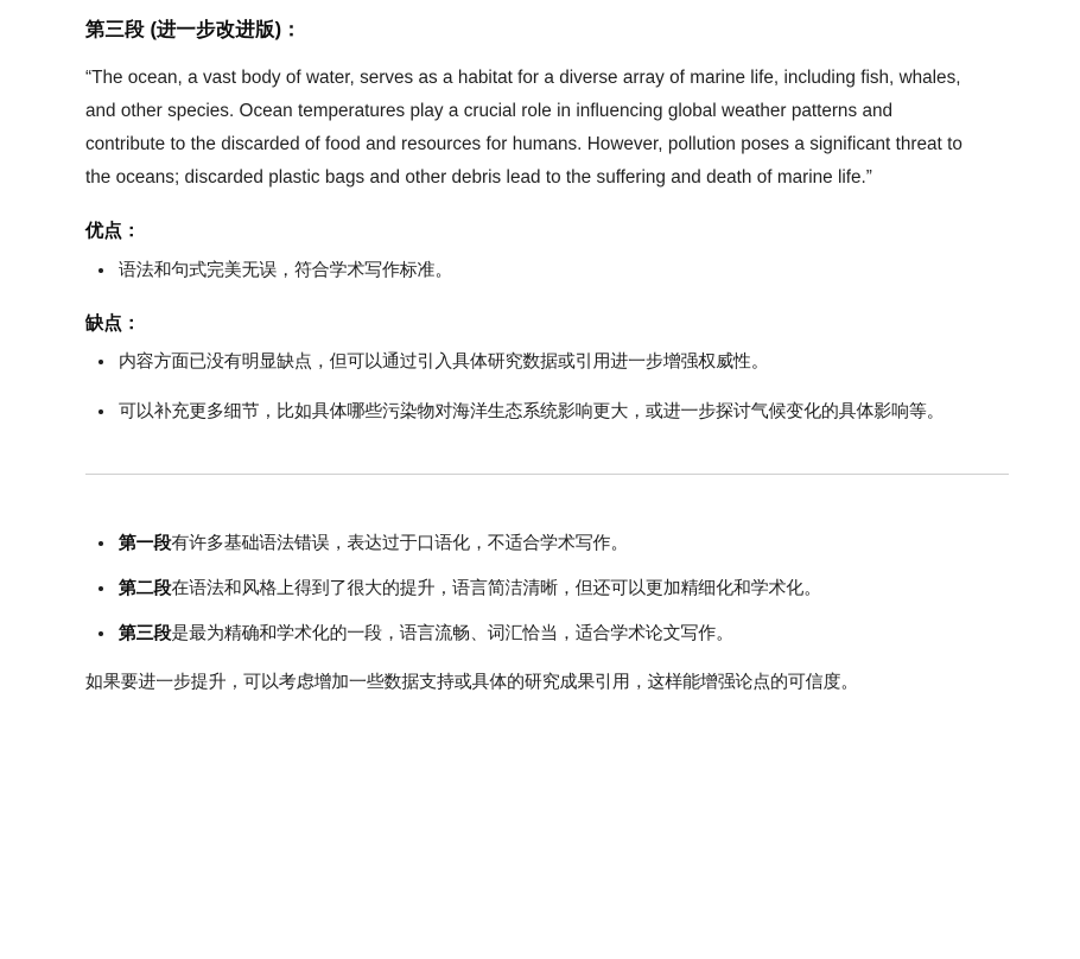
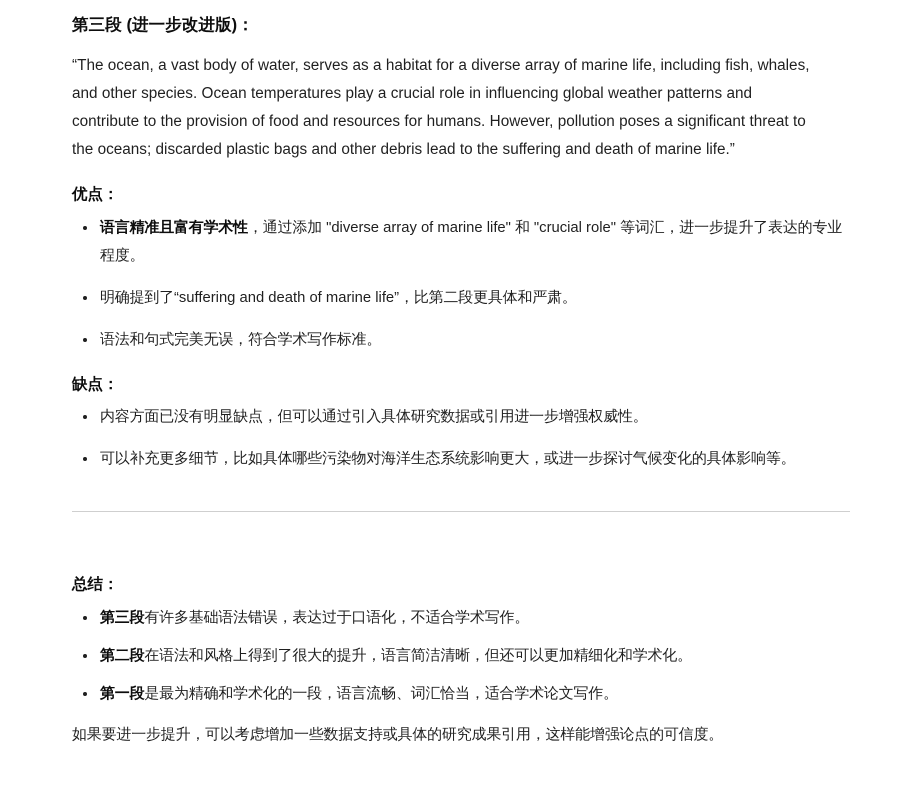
  第三段 (进一步改进版)：
- “The ocean, a vast body of water, serves as a habitat for a diverse array of marine life, including fish, whales, and other species. Ocean temperatures play a crucial role in influencing global weather patterns and contribute to the discarded of food and resources for humans. However, pollution poses a significant threat to the oceans; discarded plastic bags and other debris lead to the suffering and death of marine life.”
+ “The ocean, a vast body of water, serves as a habitat for a diverse array of marine life, including fish, whales, and other species. Ocean temperatures play a crucial role in influencing global weather patterns and contribute to the provision of food and resources for humans. However, pollution poses a significant threat to the oceans; discarded plastic bags and other debris lead to the suffering and death of marine life.”
  优点：
+ 语言精准且富有学术性，通过添加 "diverse array of marine life" 和 "crucial role" 等词汇，进一步提升了表达的专业程度。
+ 明确提到了“suffering and death of marine life”，比第二段更具体和严肃。
  语法和句式完美无误，符合学术写作标准。
  缺点：
  内容方面已没有明显缺点，但可以通过引入具体研究数据或引用进一步增强权威性。
  可以补充更多细节，比如具体哪些污染物对海洋生态系统影响更大，或进一步探讨气候变化的具体影响等。
+ 总结：
- 第一段有许多基础语法错误，表达过于口语化，不适合学术写作。
+ 第三段有许多基础语法错误，表达过于口语化，不适合学术写作。
  第二段在语法和风格上得到了很大的提升，语言简洁清晰，但还可以更加精细化和学术化。
- 第三段是最为精确和学术化的一段，语言流畅、词汇恰当，适合学术论文写作。
+ 第一段是最为精确和学术化的一段，语言流畅、词汇恰当，适合学术论文写作。
  如果要进一步提升，可以考虑增加一些数据支持或具体的研究成果引用，这样能增强论点的可信度。
